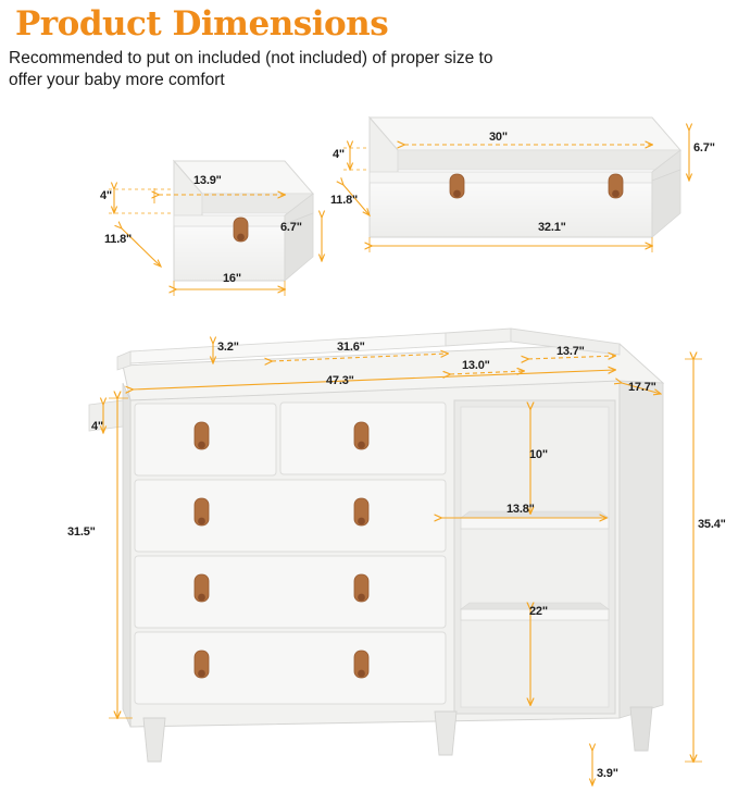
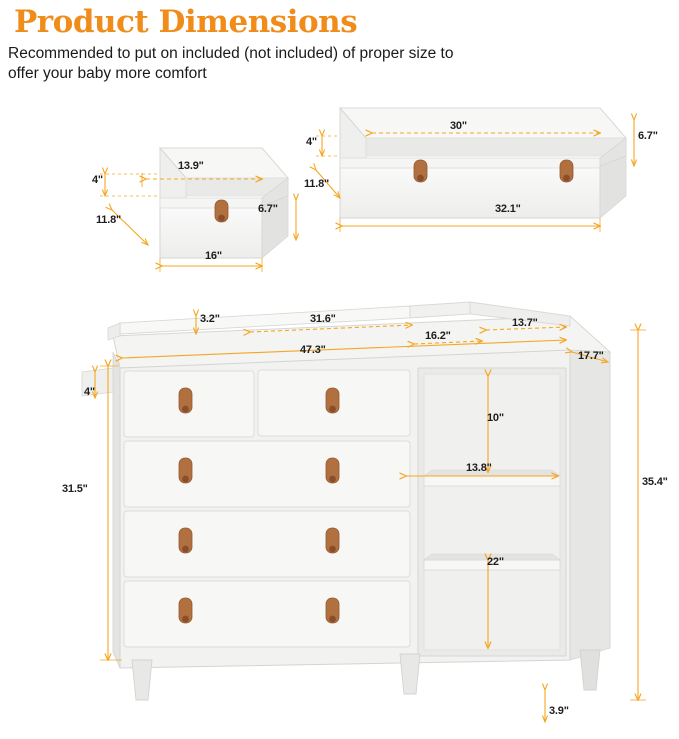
  Product Dimensions
  Recommended to put on included (not included) of proper size to offer your baby more comfort
  13.9"
  4"
  11.8"
  6.7"
  16"
  30"
  4"
  11.8"
  6.7"
  32.1"
  3.2"
  31.6"
- 13.0"
+ 16.2"
  13.7"
  47.3"
  17.7"
  4"
  31.5"
  35.4"
  10"
  13.8"
  22"
  3.9"
